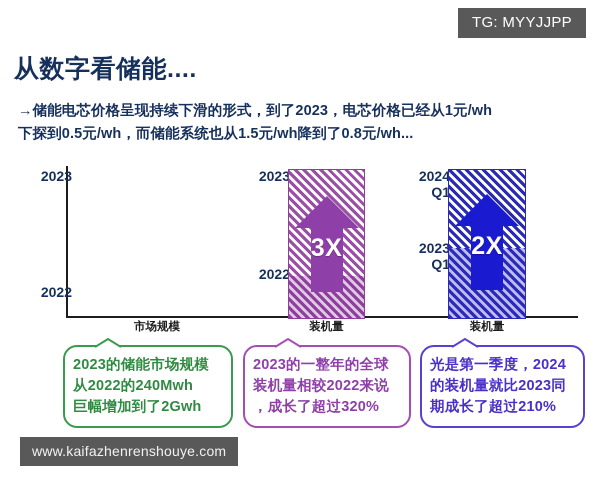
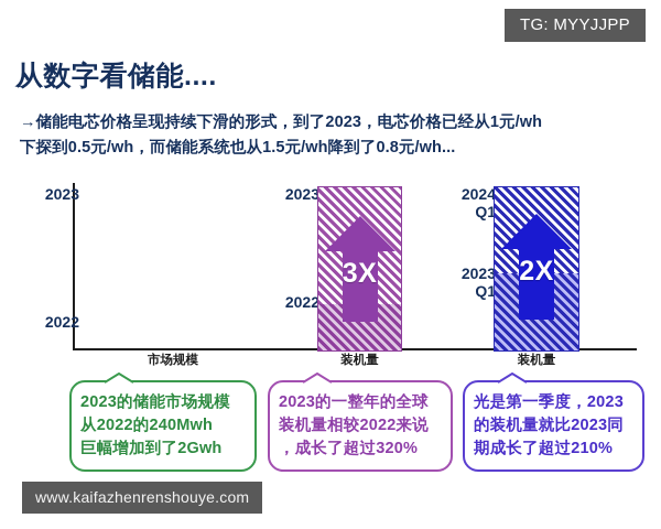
  TG: MYYJJPP
  从数字看储能....
  →储能电芯价格呈现持续下滑的形式，到了2023，电芯价格已经从1元/wh
  下探到0.5元/wh，而储能系统也从1.5元/wh降到了0.8元/wh...
  2023
  2022
  2023
  2022
  2024
  Q1
  2023
  Q1
  3X
  2X
  市场规模
  装机量
  装机量
  2023的储能市场规模
  从2022的240Mwh
  巨幅增加到了2Gwh
  2023的一整年的全球
  装机量相较2022来说
  ，成长了超过320%
- 光是第一季度，2024
+ 光是第一季度，2023
  的装机量就比2023同
  期成长了超过210%
  www.kaifazhenrenshouye.com
